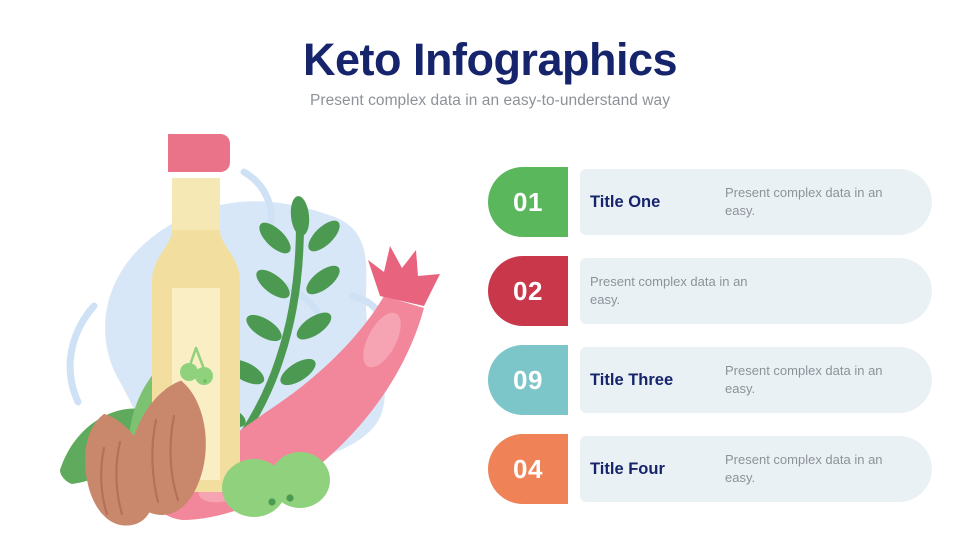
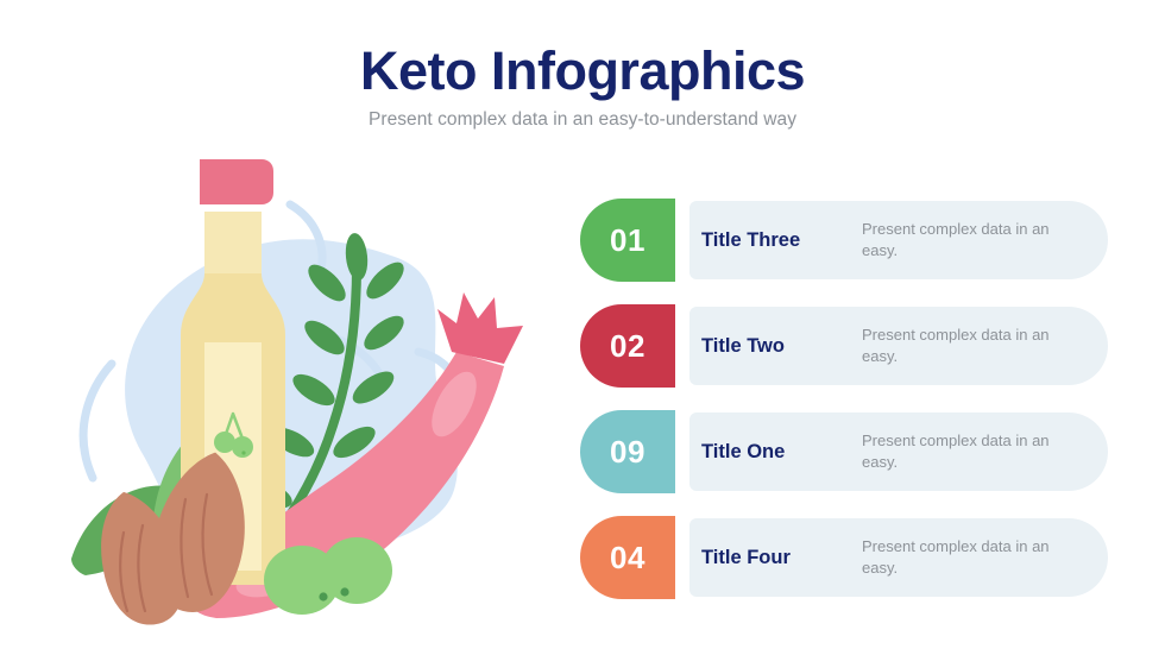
  Keto Infographics
  Present complex data in an easy-to-understand way
  01
- Title One
+ Title Three
  Present complex data in an easy.
  02
+ Title Two
  Present complex data in an easy.
  09
- Title Three
+ Title One
  Present complex data in an easy.
  04
  Title Four
  Present complex data in an easy.
